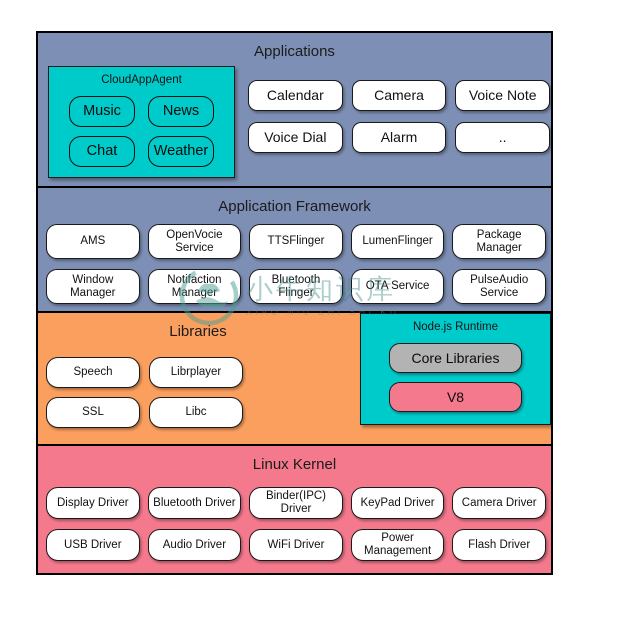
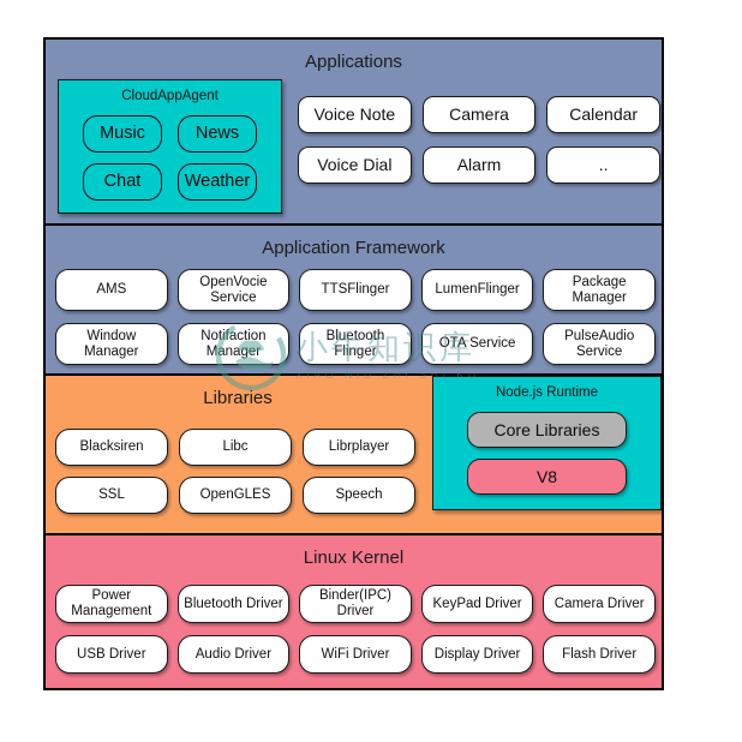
  Applications
  CloudAppAgent
  Music
  News
  Chat
  Weather
- Calendar
+ Voice Note
  Camera
- Voice Note
+ Calendar
  Voice Dial
  Alarm
  ..
  Application Framework
  AMS
  OpenVocie Service
  TTSFlinger
  LumenFlinger
  Package Manager
  Window Manager
  Notifaction Manager
  Bluetooth Flinger
  OTA Service
  PulseAudio Service
  Libraries
+ Blacksiren
- Speech
+ Libc
  Librplayer
  SSL
+ OpenGLES
- Libc
+ Speech
  Node.js Runtime
  Core Libraries
  V8
  Linux Kernel
- Display Driver
+ Power Management
  Bluetooth Driver
  Binder(IPC) Driver
  KeyPad Driver
  Camera Driver
  USB Driver
  Audio Driver
  WiFi Driver
- Power Management
+ Display Driver
  Flash Driver
  小牛知识库
  XIAO NIU ZHI SHI KU
